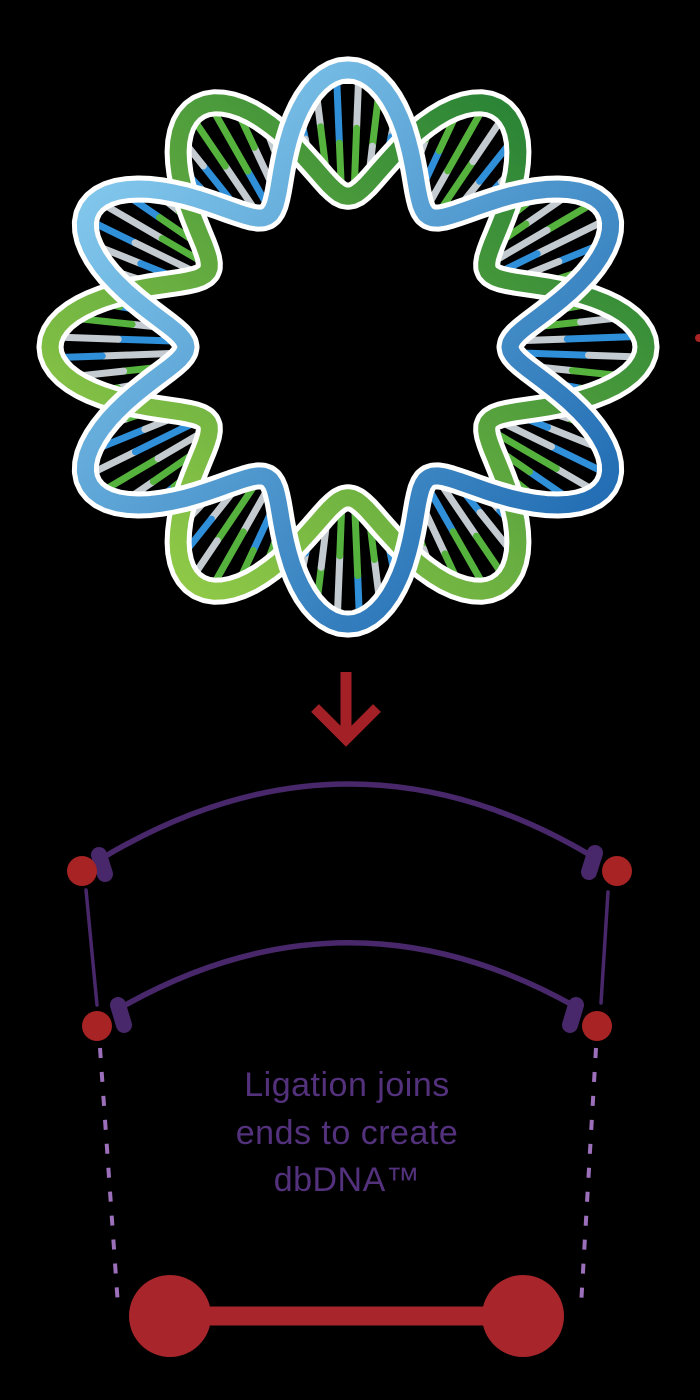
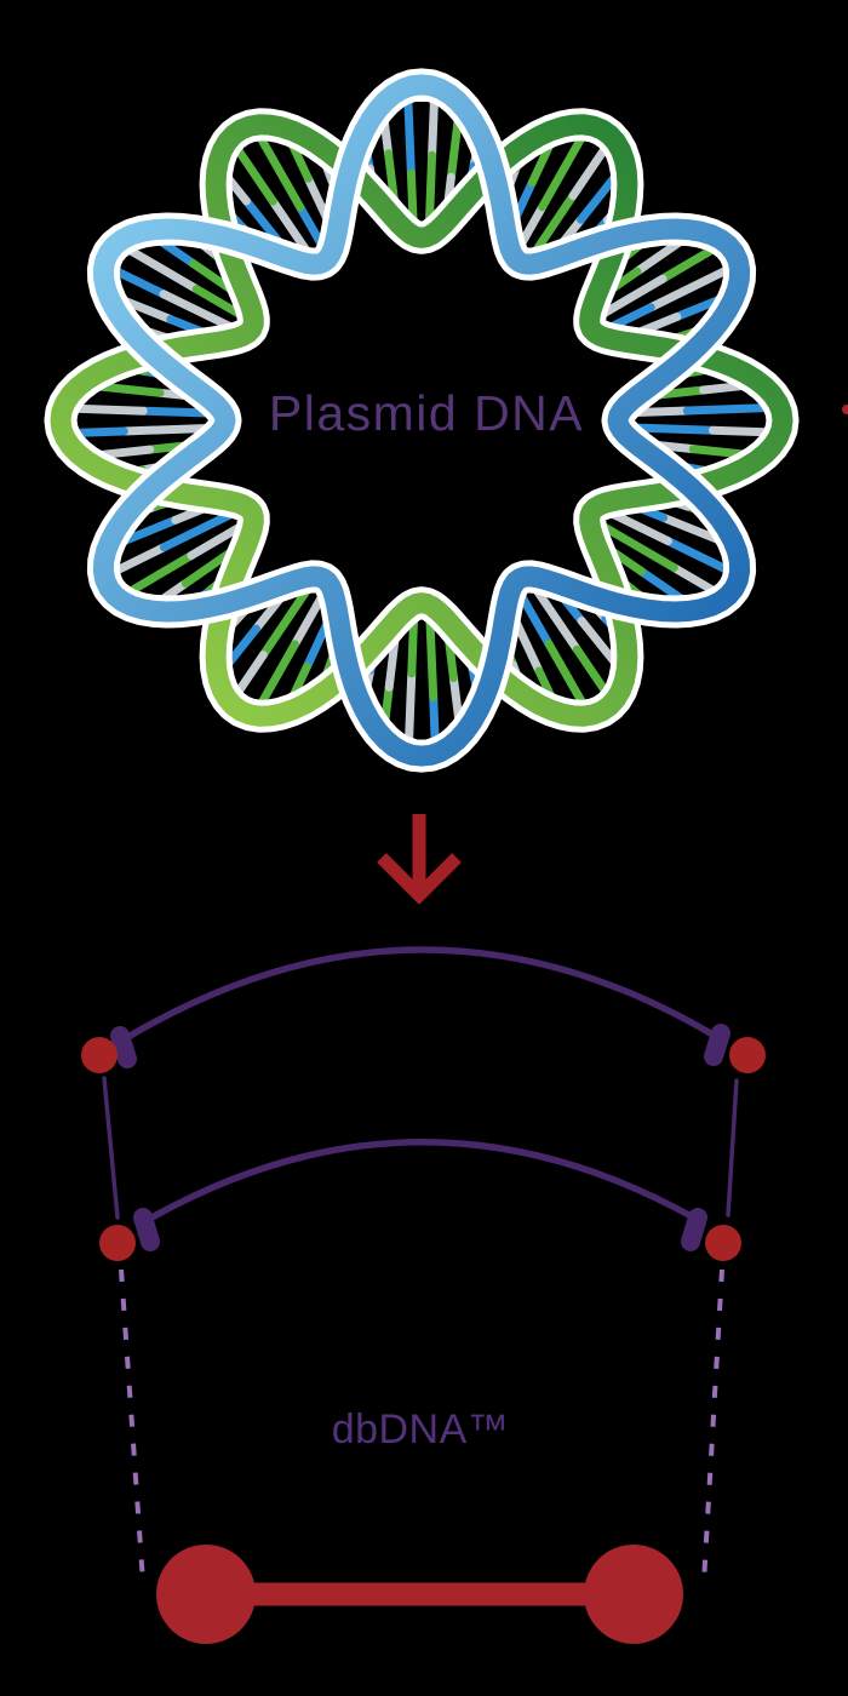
- Ligation joins
- ends to create
  dbDNA™
+ Plasmid DNA
